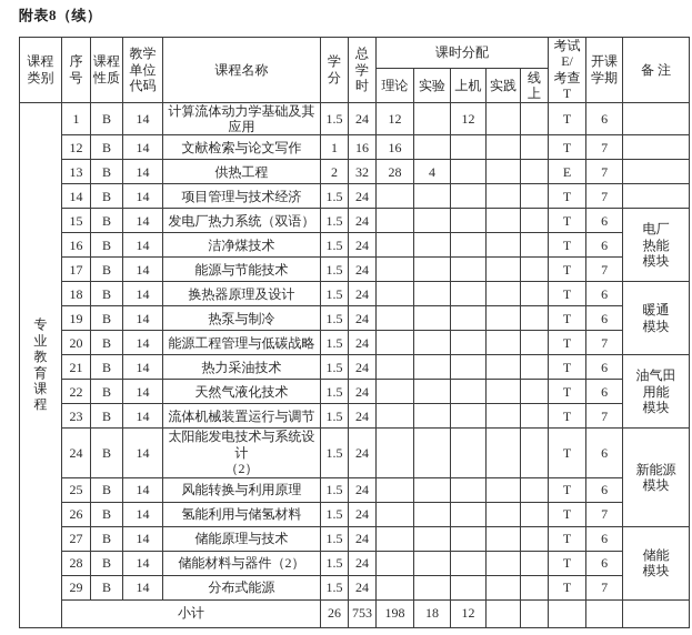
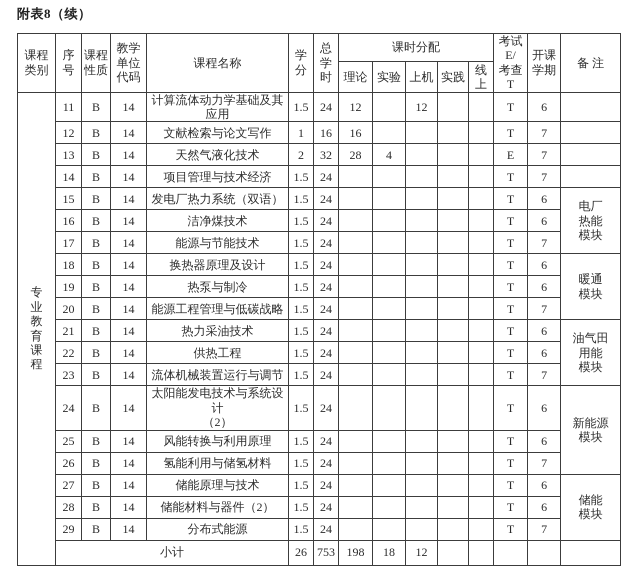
  附表8（续）
  课程 类别	序 号	课程 性质	教学 单位 代码	课程名称	学 分	总 学 时	课时分配	考试E/ 考查T	开课 学期	备 注
  理论	实验	上机	实践	线上
- 专 业 教 育 课 程	1	B	14	计算流体动力学基础及其应用	1.5	24	12		12			T	6
+ 专 业 教 育 课 程	11	B	14	计算流体动力学基础及其应用	1.5	24	12		12			T	6
  12	B	14	文献检索与论文写作	1	16	16					T	7
- 13	B	14	供热工程	2	32	28	4				E	7
+ 13	B	14	天然气液化技术	2	32	28	4				E	7
  14	B	14	项目管理与技术经济	1.5	24						T	7
  15	B	14	发电厂热力系统（双语）	1.5	24						T	6	电厂 热能 模块
  16	B	14	洁净煤技术	1.5	24						T	6
  17	B	14	能源与节能技术	1.5	24						T	7
  18	B	14	换热器原理及设计	1.5	24						T	6	暖通 模块
  19	B	14	热泵与制冷	1.5	24						T	6
  20	B	14	能源工程管理与低碳战略	1.5	24						T	7
  21	B	14	热力采油技术	1.5	24						T	6	油气田 用能 模块
- 22	B	14	天然气液化技术	1.5	24						T	6
+ 22	B	14	供热工程	1.5	24						T	6
  23	B	14	流体机械装置运行与调节	1.5	24						T	7
  24	B	14	太阳能发电技术与系统设计 （2）	1.5	24						T	6	新能源 模块
  25	B	14	风能转换与利用原理	1.5	24						T	6
  26	B	14	氢能利用与储氢材料	1.5	24						T	7
  27	B	14	储能原理与技术	1.5	24						T	6	储能 模块
  28	B	14	储能材料与器件（2）	1.5	24						T	6
  29	B	14	分布式能源	1.5	24						T	7
  小计	26	753	198	18	12
